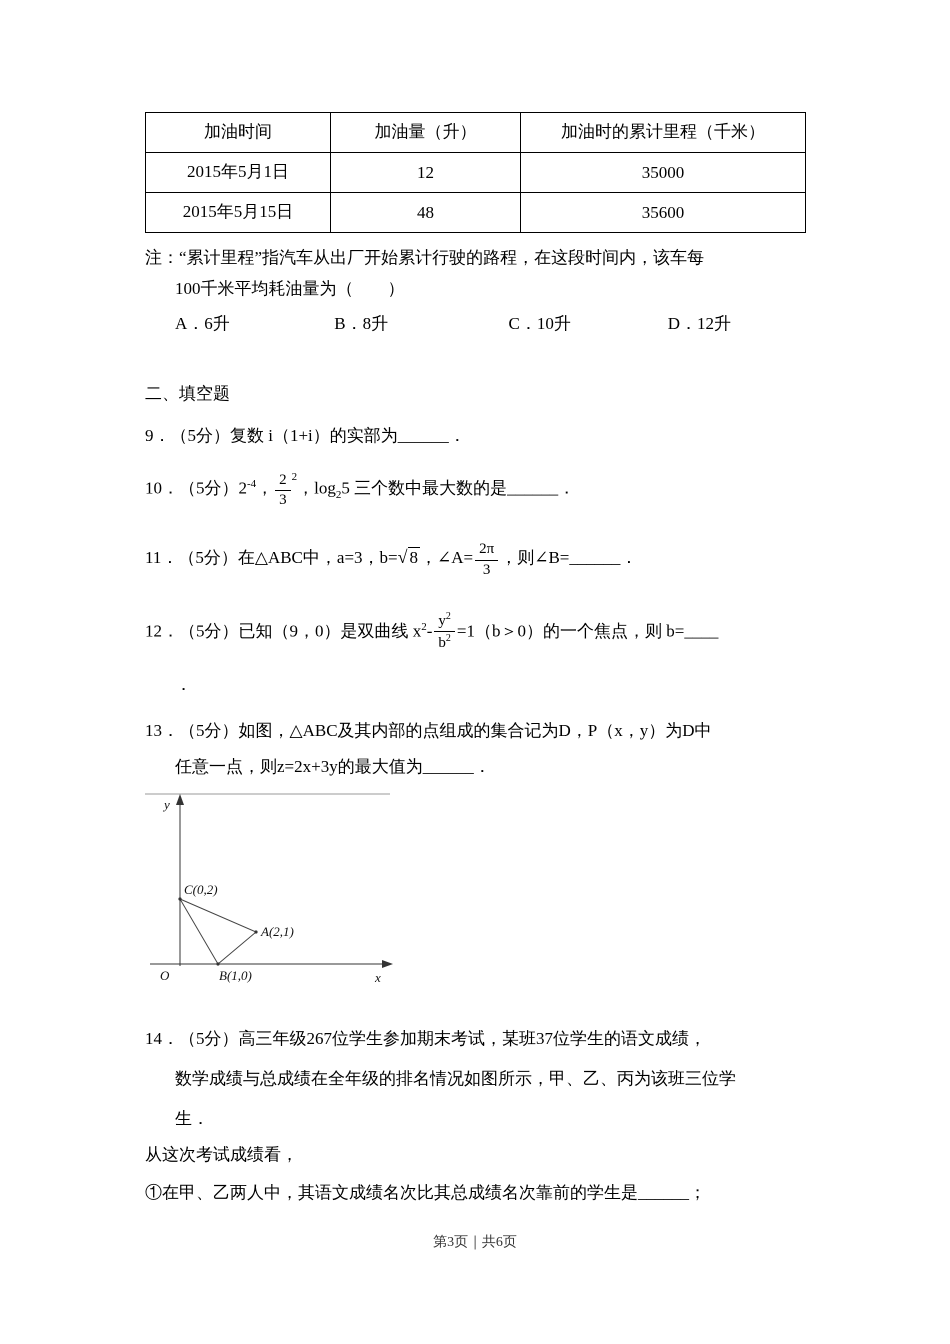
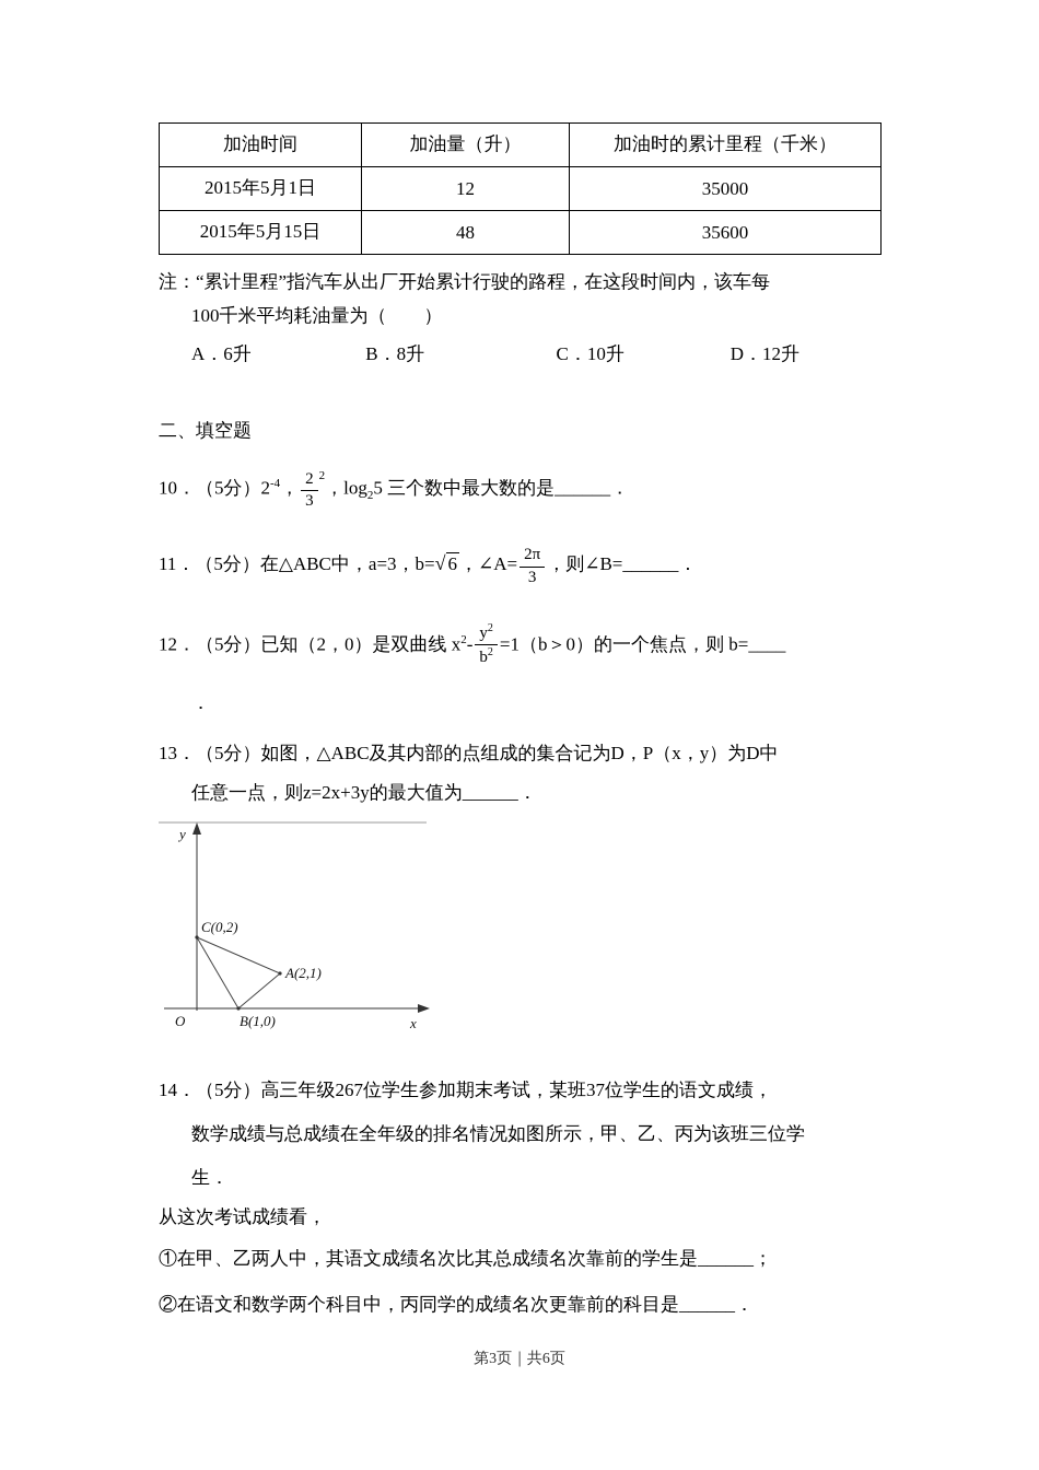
  加油时间	加油量（升）	加油时的累计里程（千米）
  2015年5月1日	12	35000
  2015年5月15日	48	35600
  注：“累计里程”指汽车从出厂开始累计行驶的路程，在这段时间内，该车每
  100千米平均耗油量为（ ）
  A．6升 B．8升 C．10升 D．12升
  二、填空题
- 9．（5分）复数 i（1+i）的实部为______．
  10．（5分）2-4，
  2
  3
  2，log25 三个数中最大数的是______．
- 11．（5分）在△ABC中，a=3，b=√8，∠A=
+ 11．（5分）在△ABC中，a=3，b=√6，∠A=
  2π
  3
  ，则∠B=______．
- 12．（5分）已知（9，0）是双曲线 x2-
+ 12．（5分）已知（2，0）是双曲线 x2-
  y2
  b2
  =1（b＞0）的一个焦点，则 b=____
  ．
  13．（5分）如图，△ABC及其内部的点组成的集合记为D，P（x，y）为D中
  任意一点，则z=2x+3y的最大值为______．
  y
  x
  O
  C(0,2)
  A(2,1)
  B(1,0)
  14．（5分）高三年级267位学生参加期末考试，某班37位学生的语文成绩，
  数学成绩与总成绩在全年级的排名情况如图所示，甲、乙、丙为该班三位学
  生．
  从这次考试成绩看，
  ①在甲、乙两人中，其语文成绩名次比其总成绩名次靠前的学生是______；
+ ②在语文和数学两个科目中，丙同学的成绩名次更靠前的科目是______．
  第3页｜共6页
